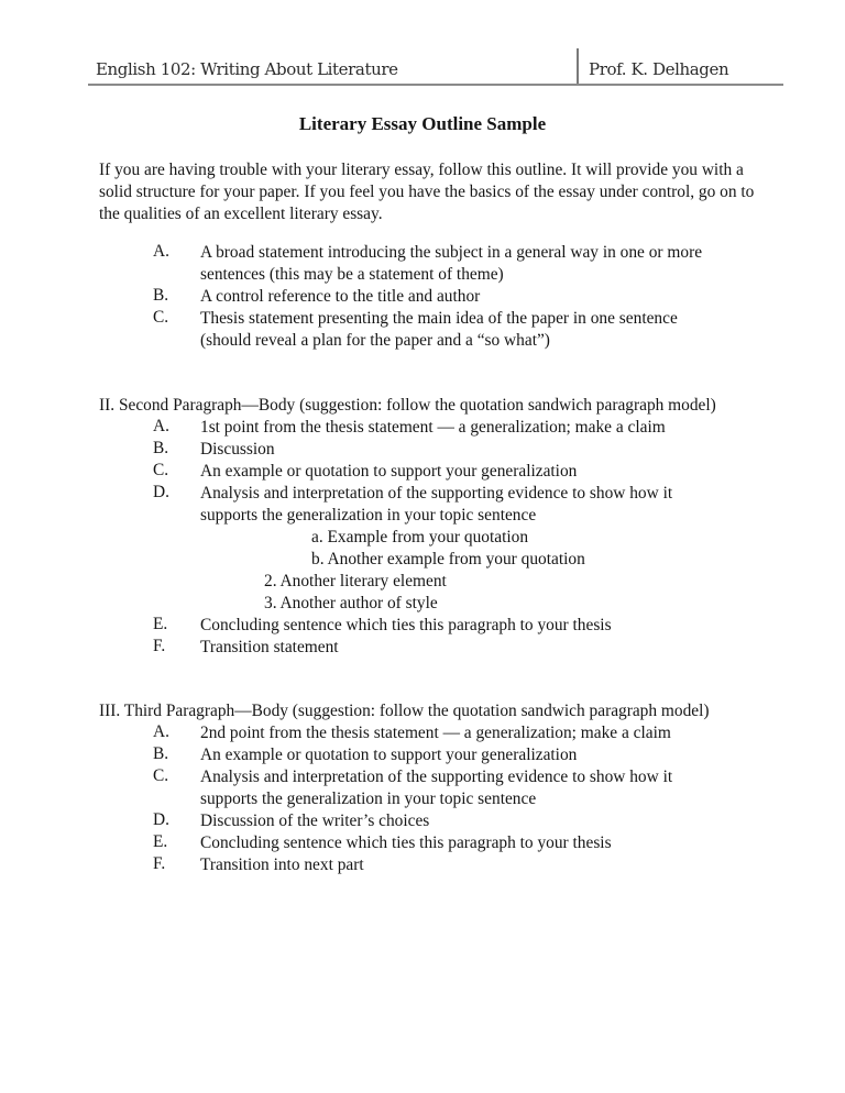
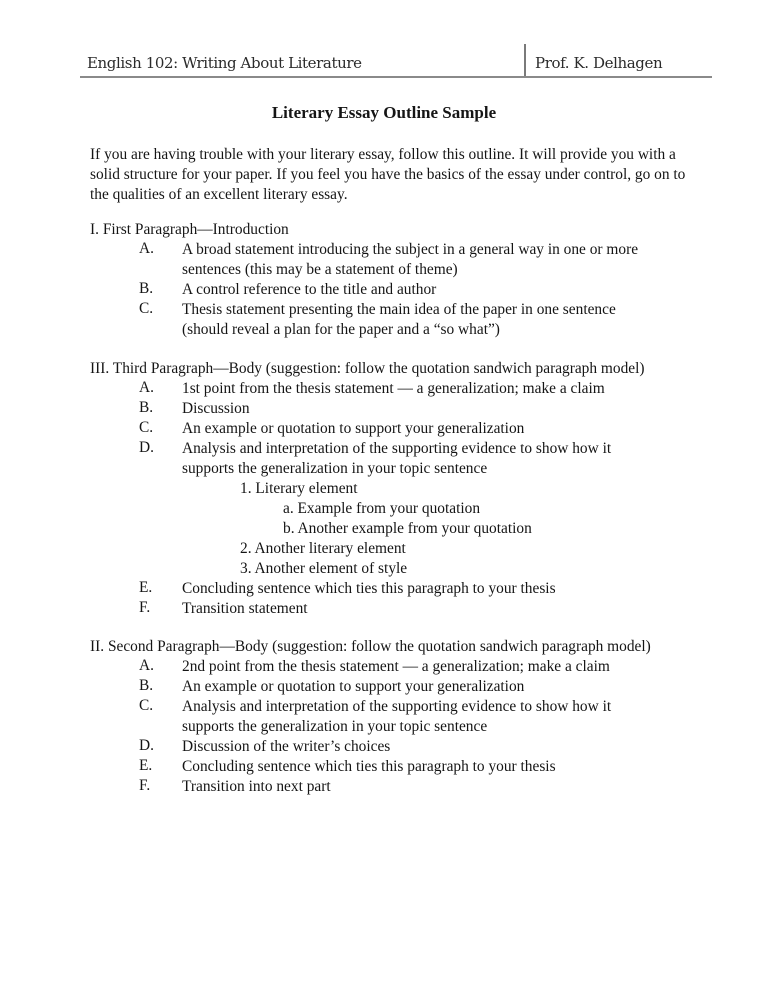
  English 102: Writing About Literature
  Prof. K. Delhagen
  Literary Essay Outline Sample
  If you are having trouble with your literary essay, follow this outline. It will provide you with a solid structure for your paper. If you feel you have the basics of the essay under control, go on to the qualities of an excellent literary essay.
+ I. First Paragraph—Introduction
  A.
  A broad statement introducing the subject in a general way in one or more sentences (this may be a statement of theme)
  B.
  A control reference to the title and author
  C.
  Thesis statement presenting the main idea of the paper in one sentence (should reveal a plan for the paper and a “so what”)
- II. Second Paragraph—Body (suggestion: follow the quotation sandwich paragraph model)
+ III. Third Paragraph—Body (suggestion: follow the quotation sandwich paragraph model)
  A.
  1st point from the thesis statement — a generalization; make a claim
  B.
  Discussion
  C.
  An example or quotation to support your generalization
  D.
  Analysis and interpretation of the supporting evidence to show how it supports the generalization in your topic sentence
+ 1. Literary element
  a. Example from your quotation
  b. Another example from your quotation
  2. Another literary element
- 3. Another author of style
+ 3. Another element of style
  E.
  Concluding sentence which ties this paragraph to your thesis
  F.
  Transition statement
- III. Third Paragraph—Body (suggestion: follow the quotation sandwich paragraph model)
+ II. Second Paragraph—Body (suggestion: follow the quotation sandwich paragraph model)
  A.
  2nd point from the thesis statement — a generalization; make a claim
  B.
  An example or quotation to support your generalization
  C.
  Analysis and interpretation of the supporting evidence to show how it supports the generalization in your topic sentence
  D.
  Discussion of the writer’s choices
  E.
  Concluding sentence which ties this paragraph to your thesis
  F.
  Transition into next part
